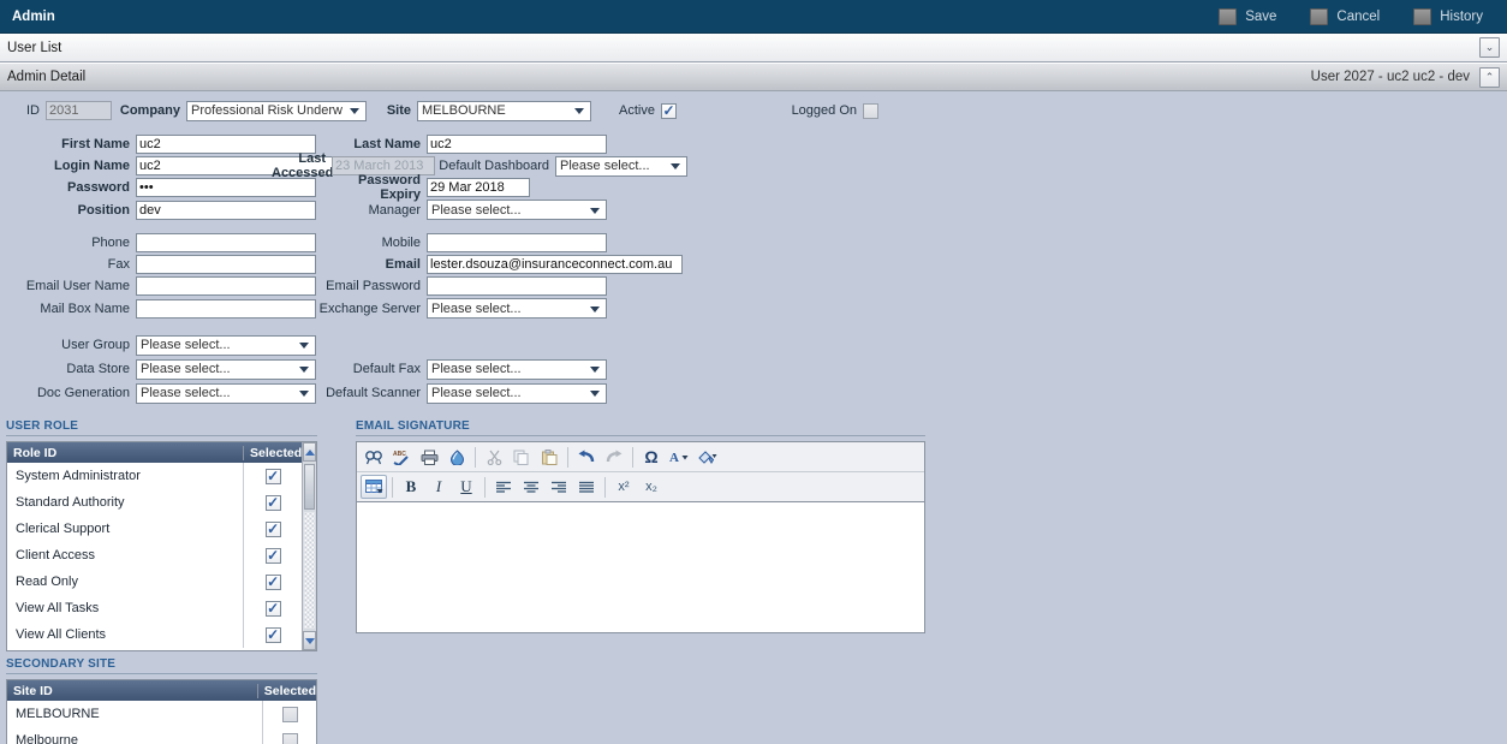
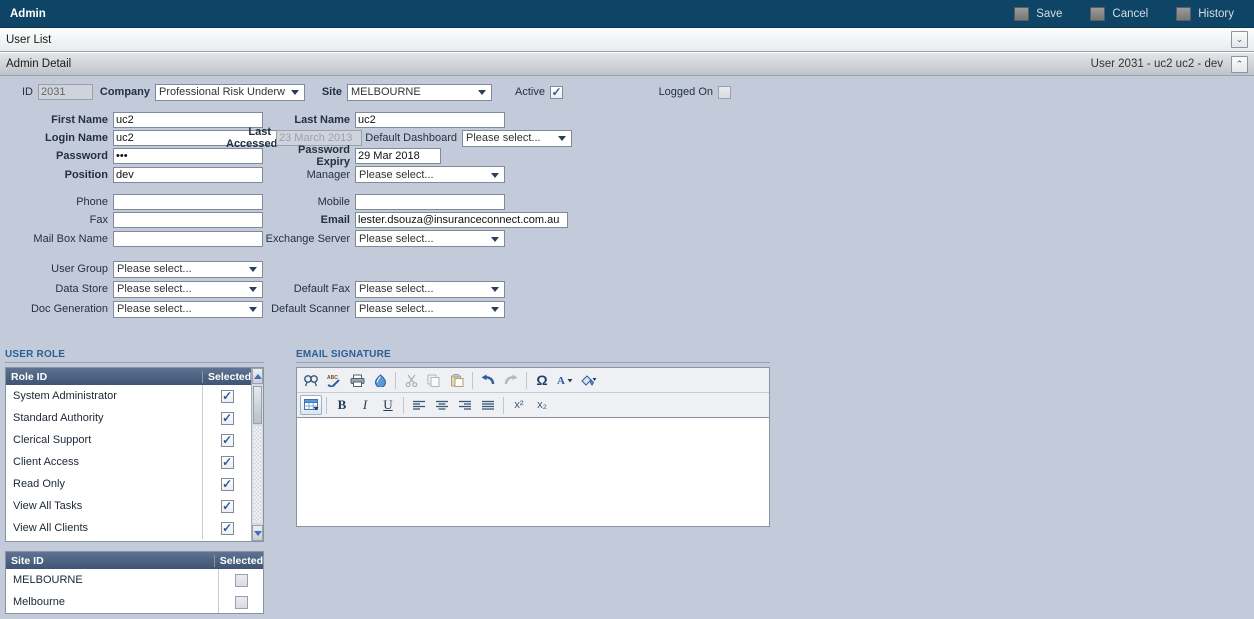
  Admin
  Save
  Cancel
  History
  User List
  ⌄
  Admin Detail
- User 2027 - uc2 uc2 - dev
+ User 2031 - uc2 uc2 - dev
  ⌃
  ID
  2031
  Company
  Professional Risk Underw
  Site
  MELBOURNE
  Active
  Logged On
  First Name
  uc2
  Last Name
  uc2
  Login Name
  uc2
  Last Accessed
  23 March 2013
  Default Dashboard
  Please select...
  Password
  •••
  Password Expiry
  29 Mar 2018
  Position
  dev
  Manager
  Please select...
  Phone
  Mobile
  Fax
  Email
  lester.dsouza@insuranceconnect.com.au
- Email User Name
- Email Password
  Mail Box Name
  Exchange Server
  Please select...
  User Group
  Please select...
  Data Store
  Please select...
  Default Fax
  Please select...
  Doc Generation
  Please select...
  Default Scanner
  Please select...
  USER ROLE
  Role ID
  Selected
  System Administrator
  Standard Authority
  Clerical Support
  Client Access
  Read Only
  View All Tasks
  View All Clients
- SECONDARY SITE
  Site ID
  Selected
  MELBOURNE
  Melbourne
  EMAIL SIGNATURE
  Ω
  A
  B
  I
  U
  x²
  x₂
